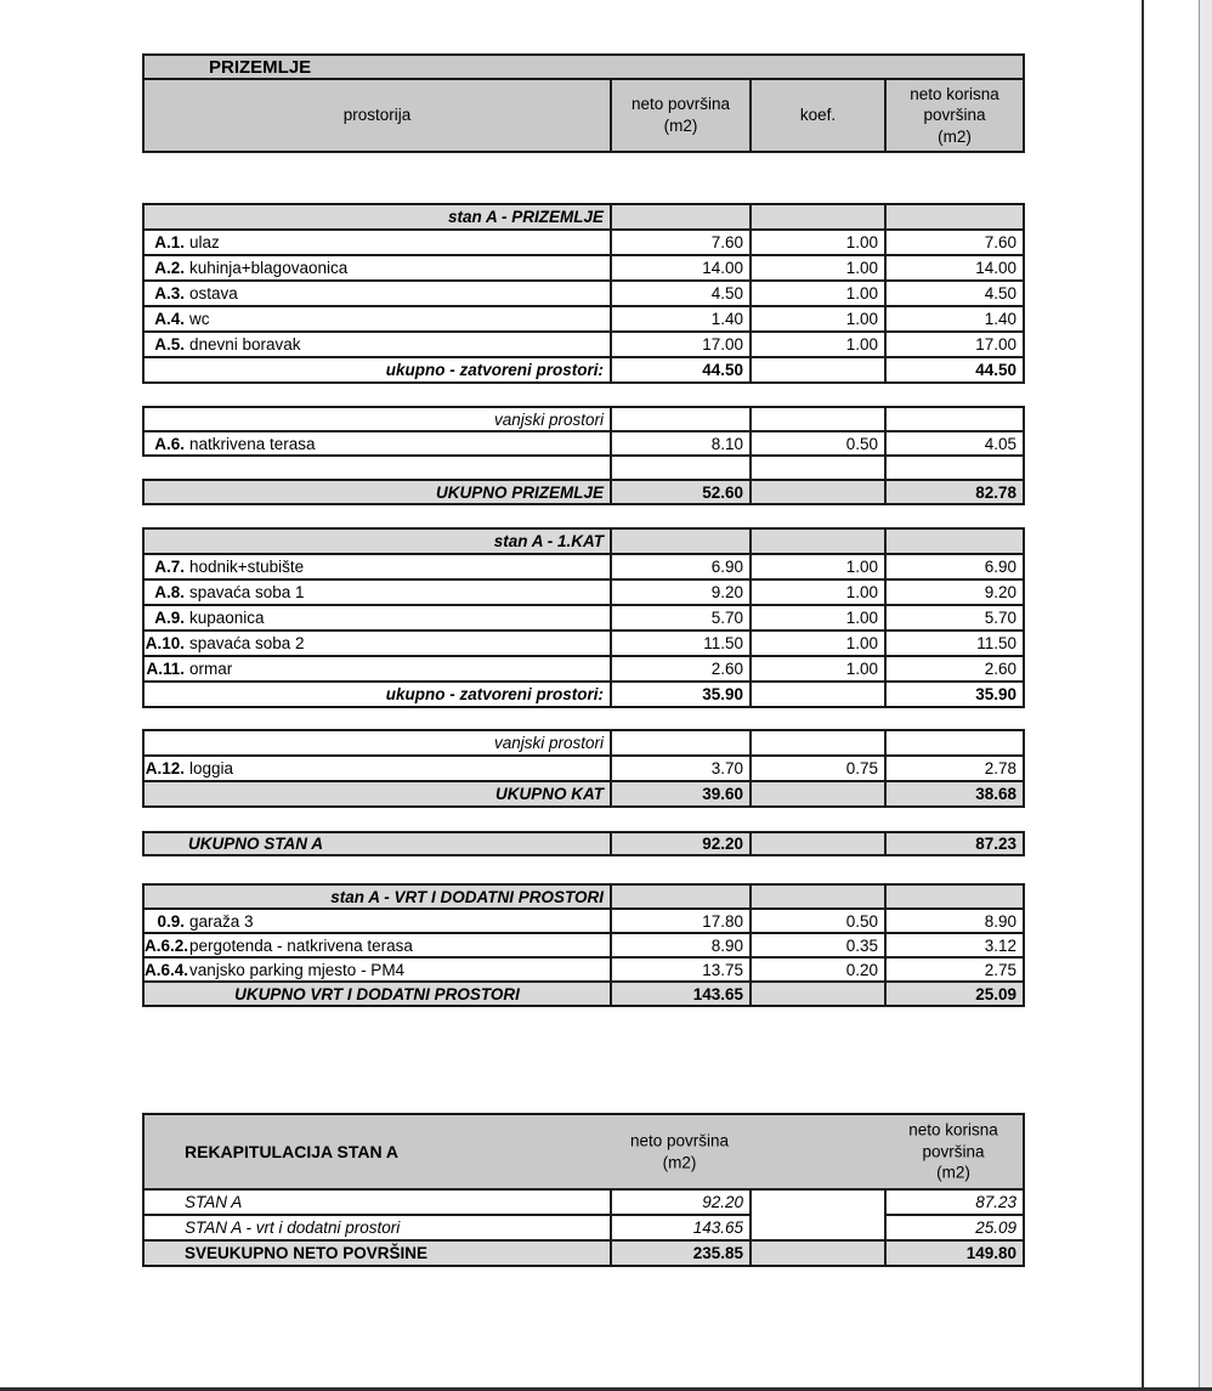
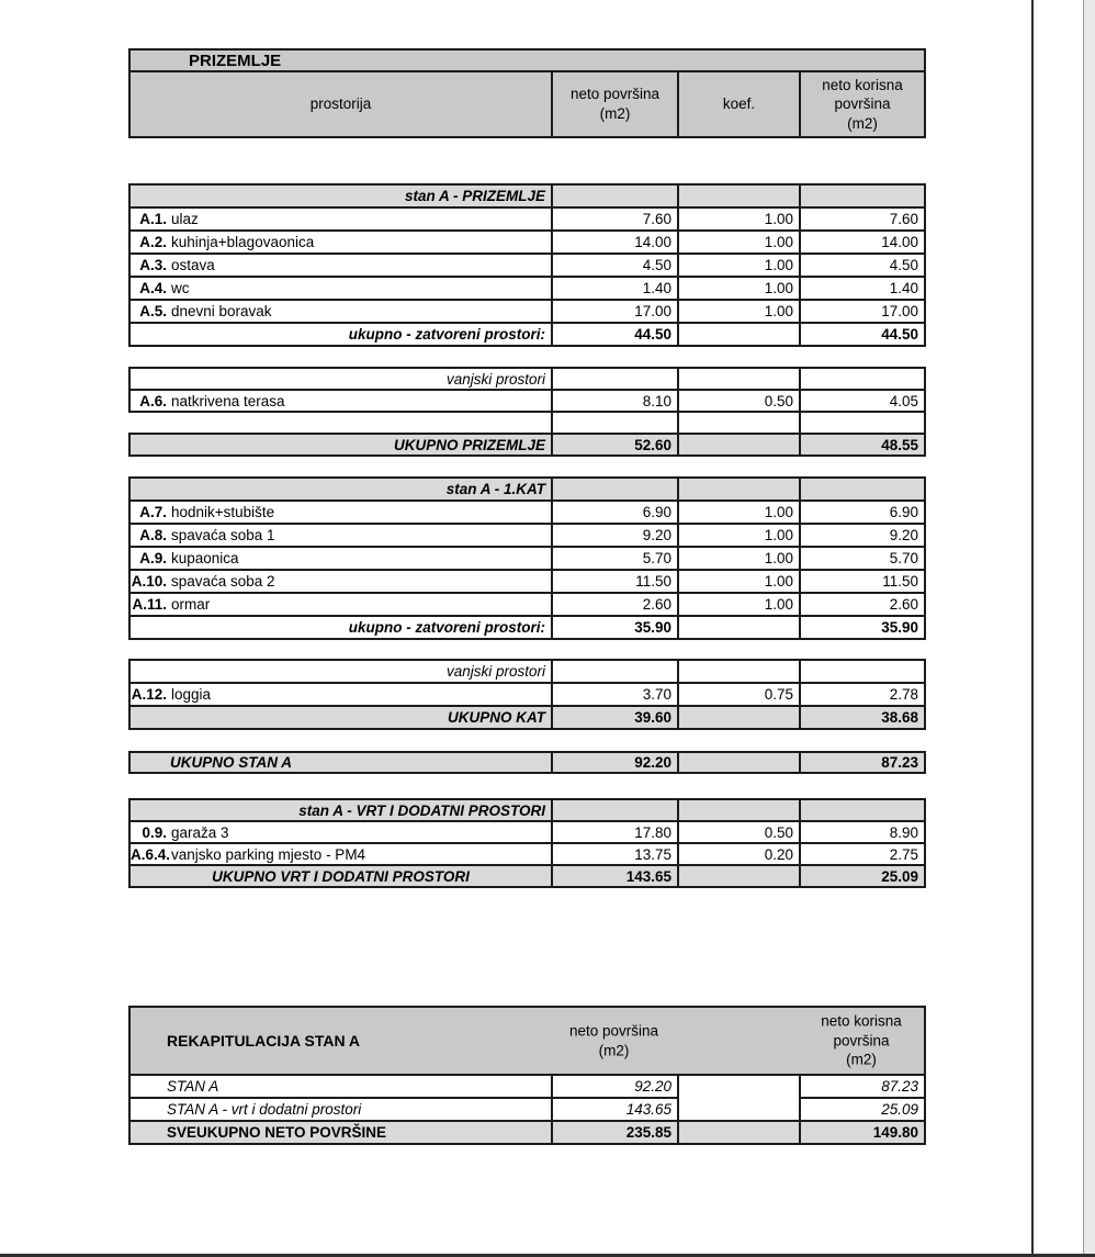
  PRIZEMLJE
  prostorija	neto površina (m2)	koef.	neto korisna površina (m2)
  stan A - PRIZEMLJE
  A.1. ulaz	7.60	1.00	7.60
  A.2. kuhinja+blagovaonica	14.00	1.00	14.00
  A.3. ostava	4.50	1.00	4.50
  A.4. wc	1.40	1.00	1.40
  A.5. dnevni boravak	17.00	1.00	17.00
  ukupno - zatvoreni prostori:	44.50		44.50
  vanjski prostori
  A.6. natkrivena terasa	8.10	0.50	4.05
- UKUPNO PRIZEMLJE	52.60		82.78
+ UKUPNO PRIZEMLJE	52.60		48.55
  stan A - 1.KAT
  A.7. hodnik+stubište	6.90	1.00	6.90
  A.8. spavaća soba 1	9.20	1.00	9.20
  A.9. kupaonica	5.70	1.00	5.70
  A.10. spavaća soba 2	11.50	1.00	11.50
  A.11. ormar	2.60	1.00	2.60
  ukupno - zatvoreni prostori:	35.90		35.90
  vanjski prostori
  A.12. loggia	3.70	0.75	2.78
  UKUPNO KAT	39.60		38.68
  UKUPNO STAN A	92.20		87.23
  stan A - VRT I DODATNI PROSTORI
  0.9. garaža 3	17.80	0.50	8.90
- A.6.2.pergotenda - natkrivena terasa	8.90	0.35	3.12
  A.6.4.vanjsko parking mjesto - PM4	13.75	0.20	2.75
  UKUPNO VRT I DODATNI PROSTORI	143.65		25.09
  REKAPITULACIJA STAN A neto površina (m2) neto korisna površina (m2)
  STAN A	92.20		87.23
  STAN A - vrt i dodatni prostori	143.65		25.09
  SVEUKUPNO NETO POVRŠINE	235.85		149.80
